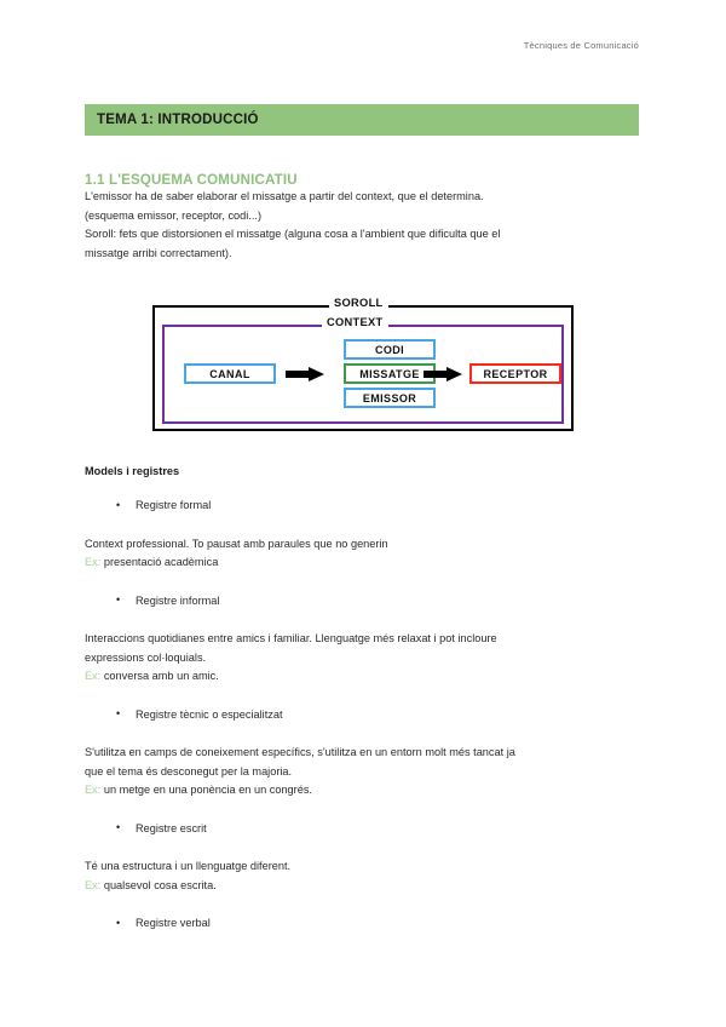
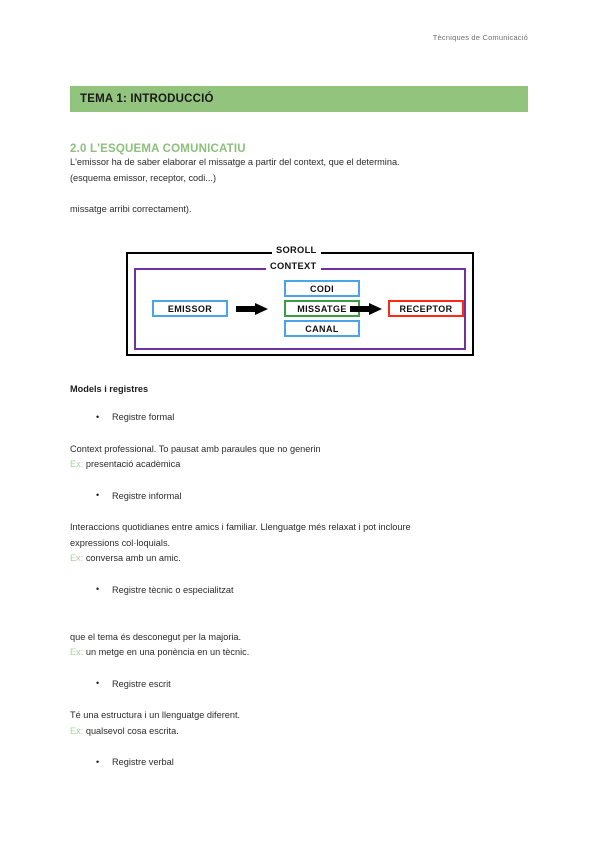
  Tècniques de Comunicació
  TEMA 1: INTRODUCCIÓ
- 1.1 L'ESQUEMA COMUNICATIU
+ 2.0 L'ESQUEMA COMUNICATIU
  L'emissor ha de saber elaborar el missatge a partir del context, que el determina.
  (esquema emissor, receptor, codi...)
- Soroll: fets que distorsionen el missatge (alguna cosa a l'ambient que dificulta que el
  missatge arribi correctament).
  SOROLL
  CONTEXT
- CANAL
+ EMISSOR
  CODI
  MISSATGE
- EMISSOR
+ CANAL
  RECEPTOR
  Models i registres
  Registre formal
  Context professional. To pausat amb paraules que no generin
  Ex: presentació acadèmica
  Registre informal
  Interaccions quotidianes entre amics i familiar. Llenguatge més relaxat i pot incloure
  expressions col·loquials.
  Ex: conversa amb un amic.
  Registre tècnic o especialitzat
- S'utilitza en camps de coneixement específics, s'utilitza en un entorn molt més tancat ja
  que el tema és desconegut per la majoria.
- Ex: un metge en una ponència en un congrés.
+ Ex: un metge en una ponència en un tècnic.
  Registre escrit
  Té una estructura i un llenguatge diferent.
  Ex: qualsevol cosa escrita.
  Registre verbal
